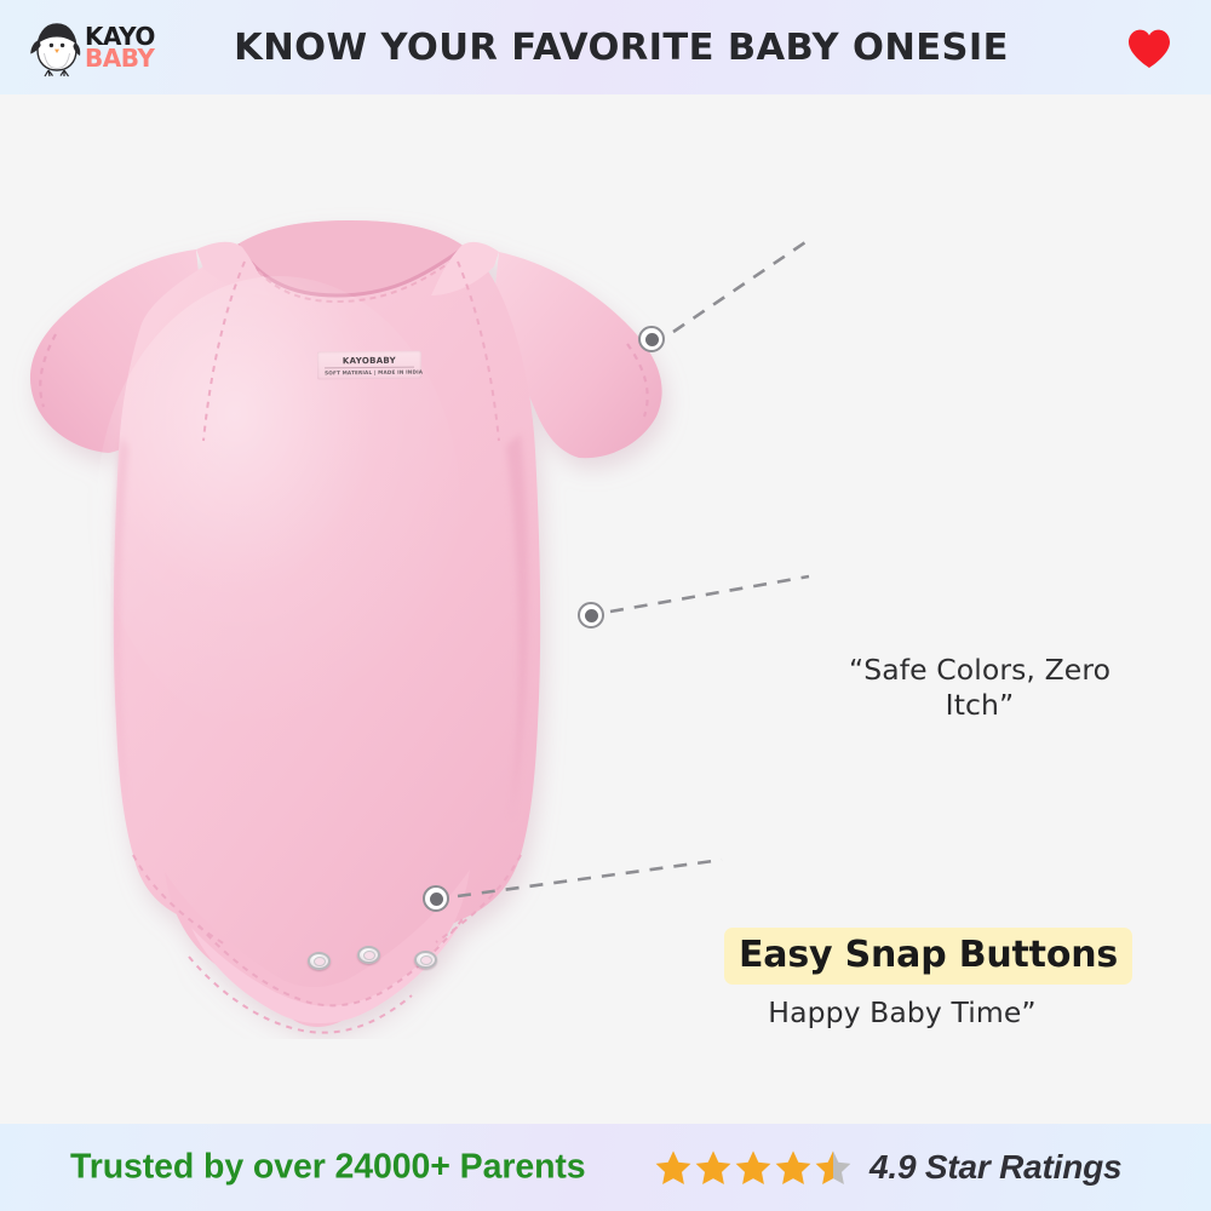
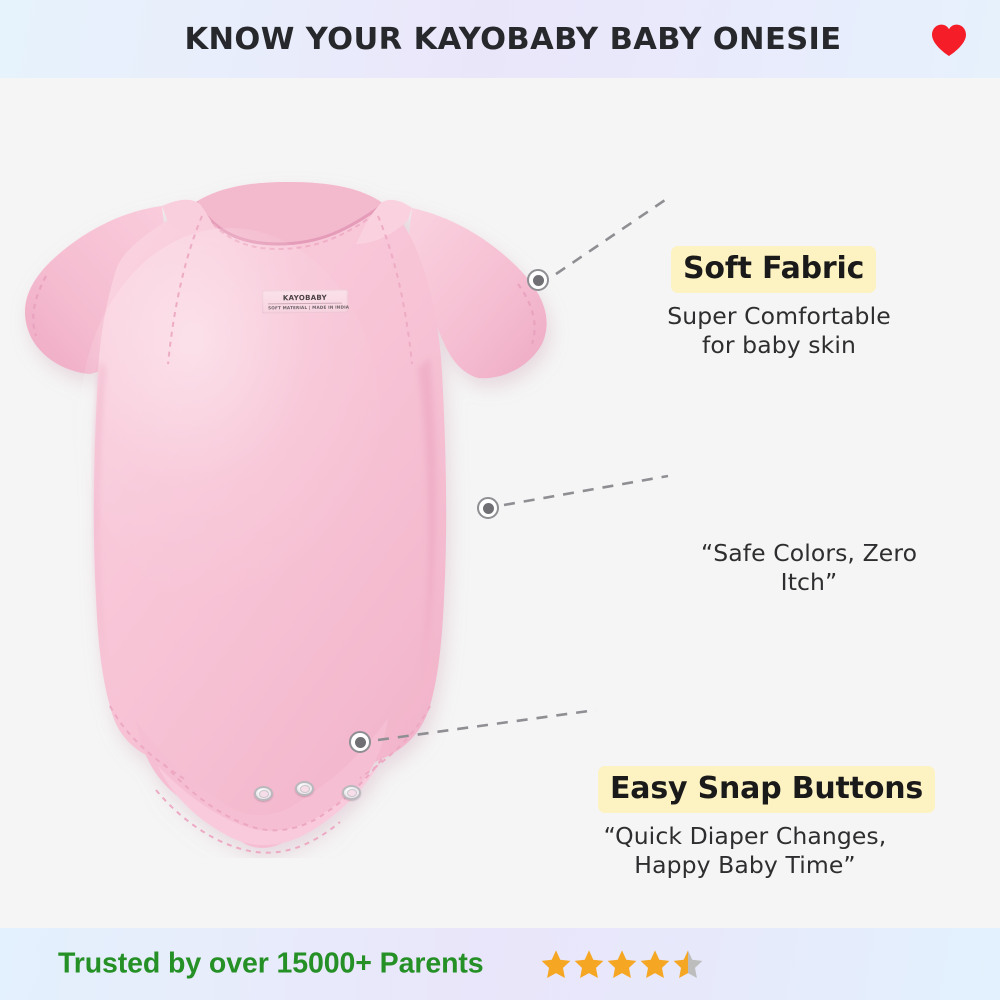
- KAYO
- BABY
- KNOW YOUR FAVORITE BABY ONESIE
+ KNOW YOUR KAYOBABY BABY ONESIE
  KAYOBABY
+ Soft Fabric
+ Super Comfortable
+ for baby skin
  “Safe Colors, Zero Itch”
  Easy Snap Buttons
+ “Quick Diaper Changes,
  Happy Baby Time”
- Trusted by over 24000+ Parents
+ Trusted by over 15000+ Parents
- 4.9 Star Ratings
